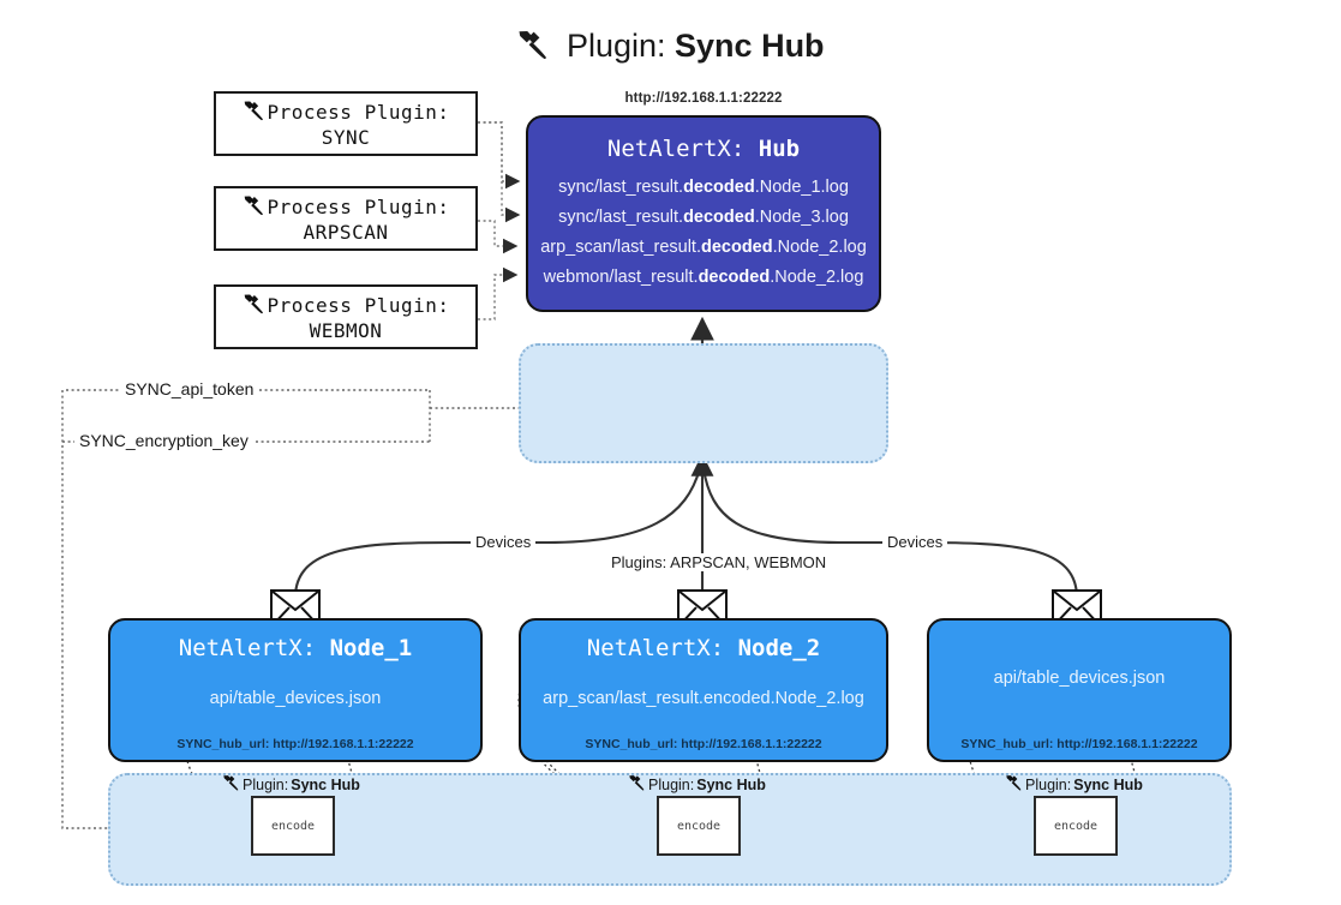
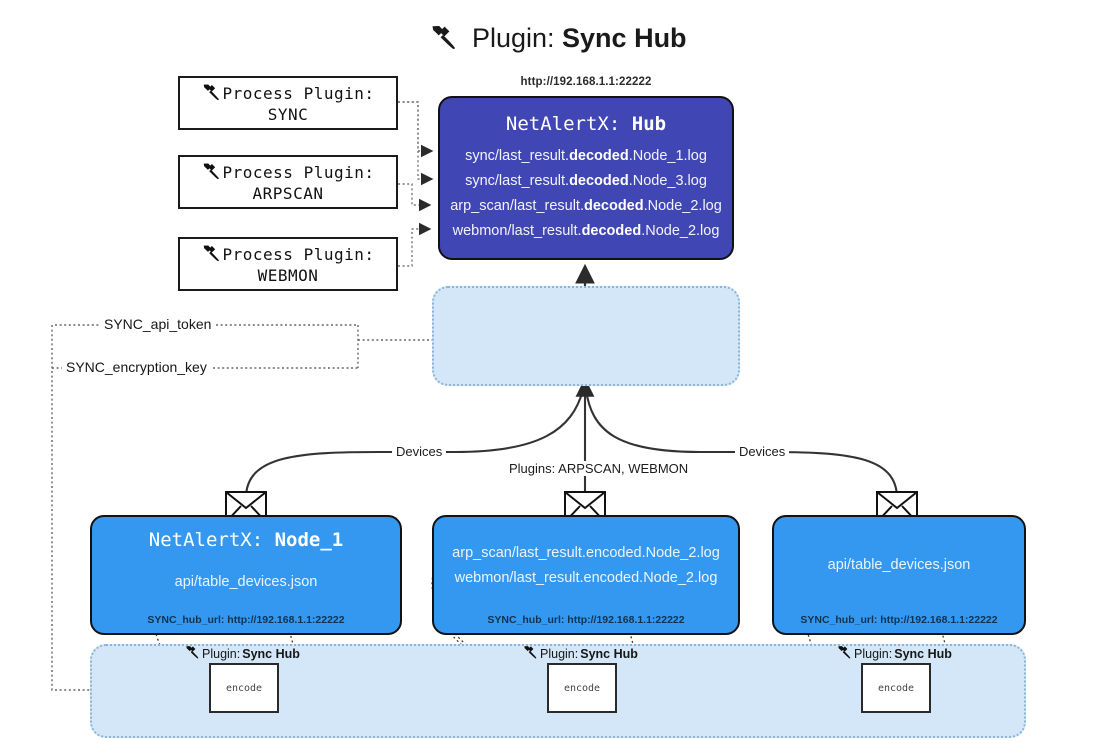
  Plugin: Sync Hub
  Process Plugin:
  SYNC
  Process Plugin:
  ARPSCAN
  Process Plugin:
  WEBMON
  http://192.168.1.1:22222
  NetAlertX: Hub
  sync/last_result.decoded.Node_1.log
  sync/last_result.decoded.Node_3.log
  arp_scan/last_result.decoded.Node_2.log
  webmon/last_result.decoded.Node_2.log
  SYNC_api_token
  SYNC_encryption_key
  Devices
  Devices
  Plugins: ARPSCAN, WEBMON
  NetAlertX: Node_1
  api/table_devices.json
  SYNC_hub_url: http://192.168.1.1:22222
- NetAlertX: Node_2
  arp_scan/last_result.encoded.Node_2.log
+ webmon/last_result.encoded.Node_2.log
  SYNC_hub_url: http://192.168.1.1:22222
  api/table_devices.json
  SYNC_hub_url: http://192.168.1.1:22222
  Plugin:
  Sync Hub
  encode
  Plugin:
  Sync Hub
  encode
  Plugin:
  Sync Hub
  encode
